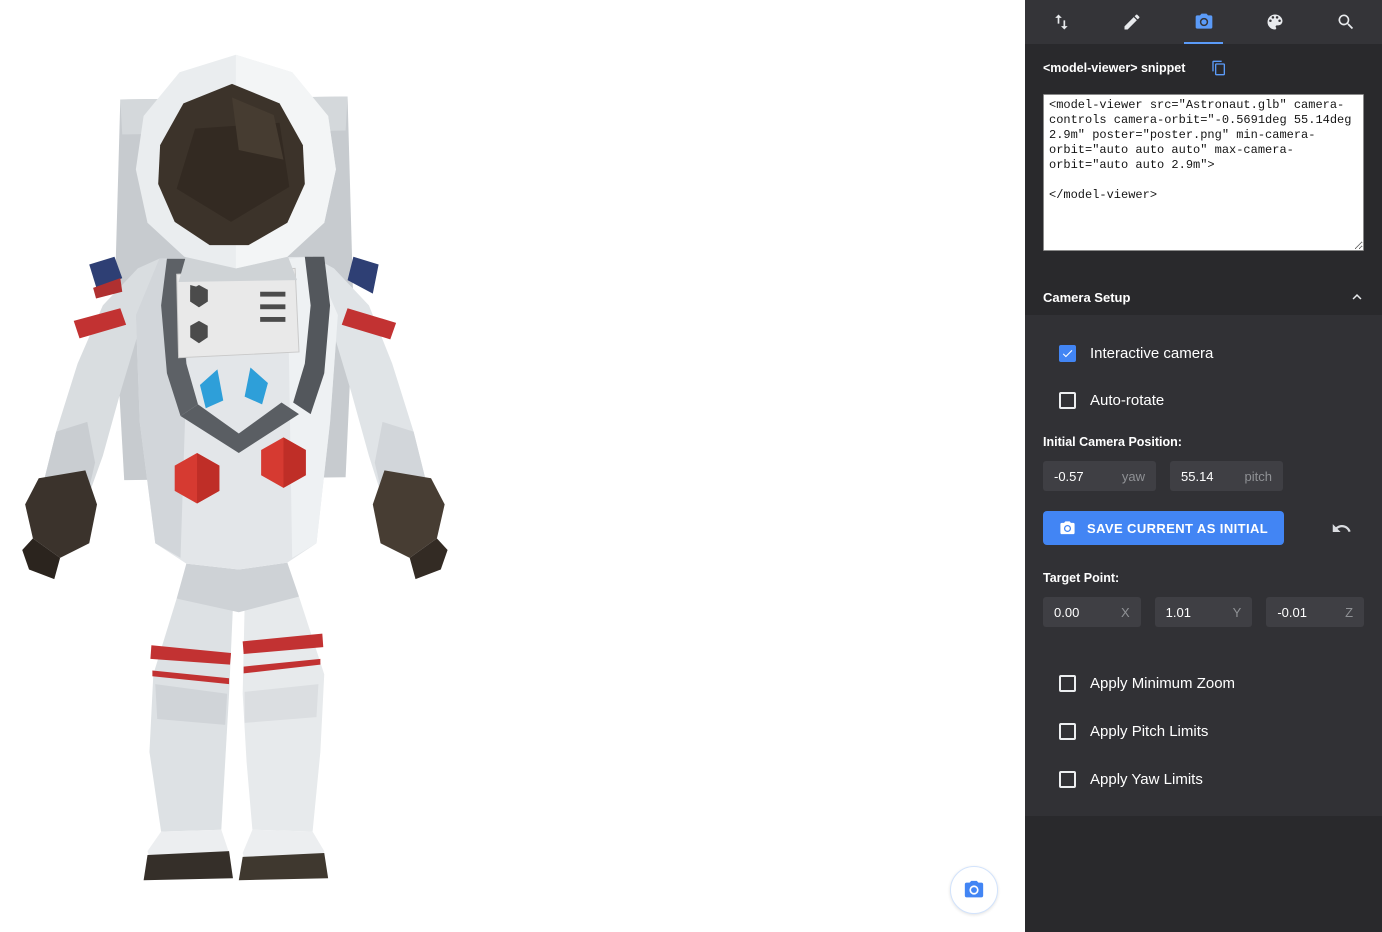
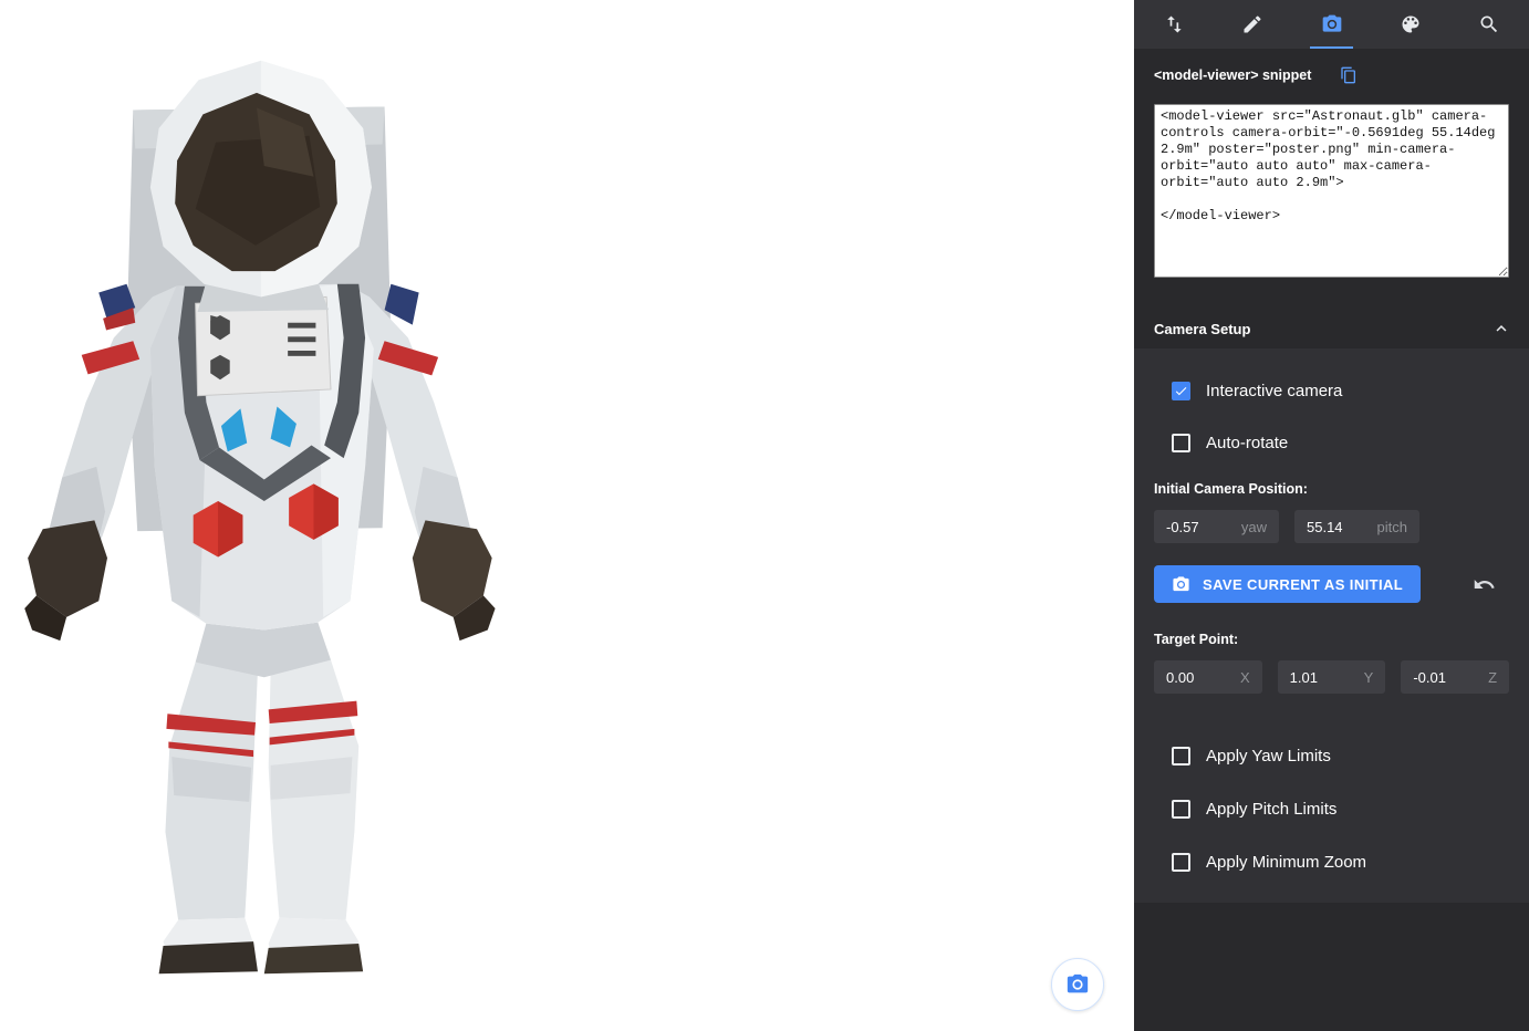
  <model-viewer> snippet
  Camera Setup
  Interactive camera
  Auto-rotate
  Initial Camera Position:
  -0.57
  yaw
  55.14
  pitch
  SAVE CURRENT AS INITIAL
  Target Point:
  0.00
  X
  1.01
  Y
  -0.01
  Z
- Apply Minimum Zoom
+ Apply Yaw Limits
  Apply Pitch Limits
- Apply Yaw Limits
+ Apply Minimum Zoom
